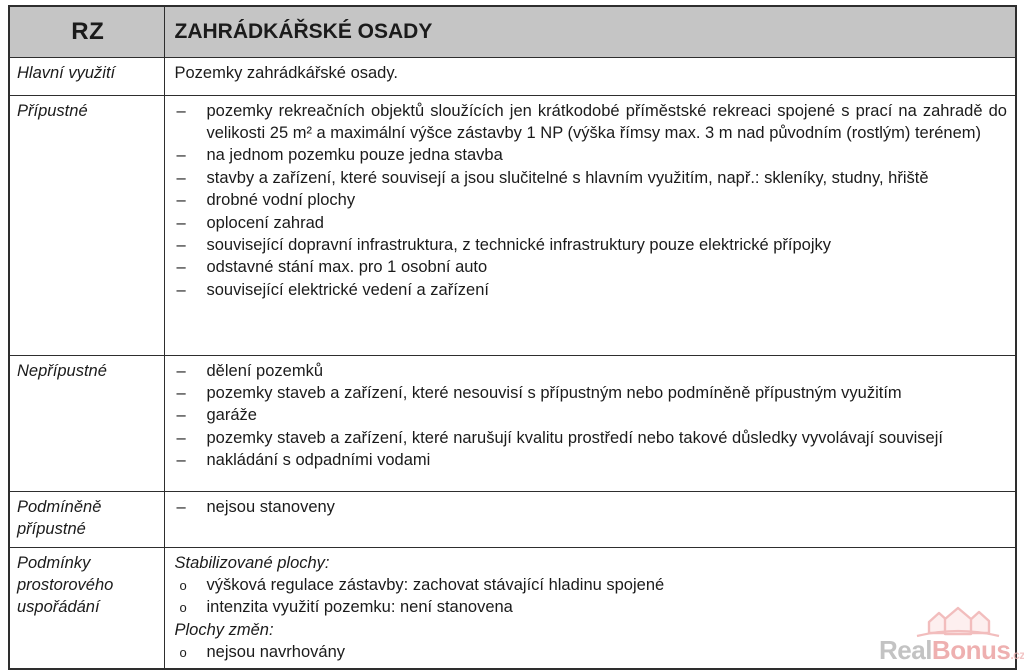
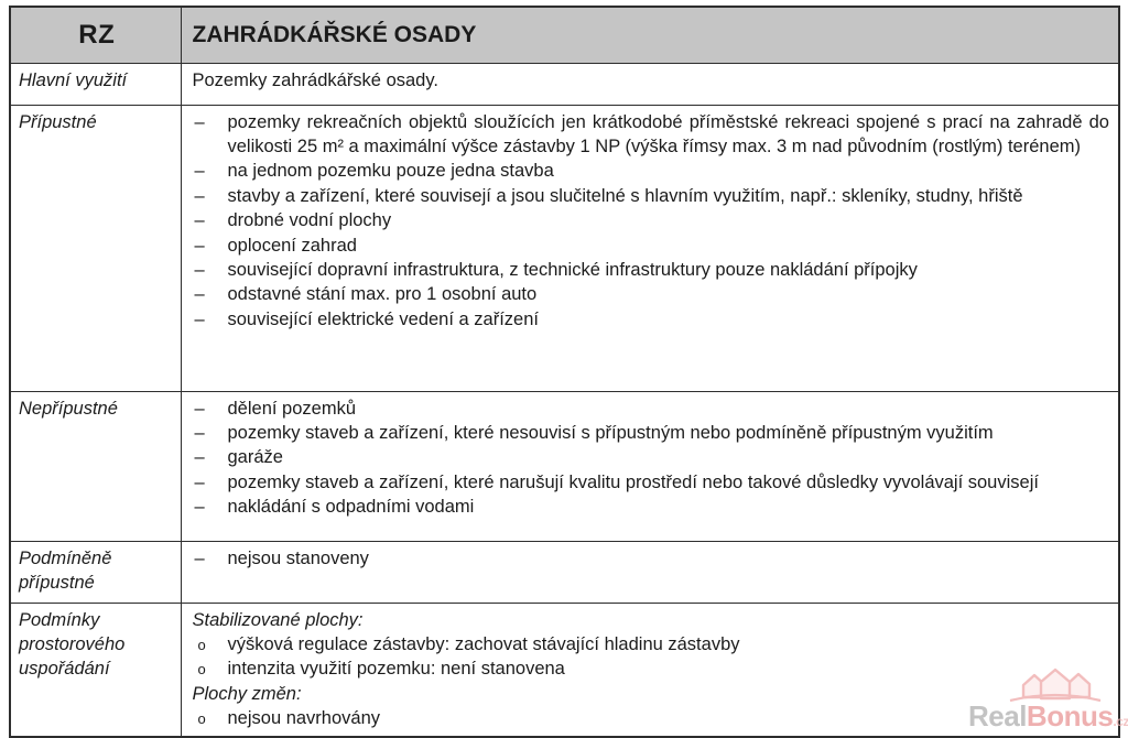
  RZ	ZAHRÁDKÁŘSKÉ OSADY
  Hlavní využití	Pozemky zahrádkářské osady.
- Přípustné	– pozemky rekreačních objektů sloužících jen krátkodobé příměstské rekreaci spojené s prací na zahradě do velikosti 25 m² a maximální výšce zástavby 1 NP (výška římsy max. 3 m nad původním (rostlým) terénem) – na jednom pozemku pouze jedna stavba – stavby a zařízení, které souvisejí a jsou slučitelné s hlavním využitím, např.: skleníky, studny, hřiště – drobné vodní plochy – oplocení zahrad – související dopravní infrastruktura, z technické infrastruktury pouze elektrické přípojky – odstavné stání max. pro 1 osobní auto – související elektrické vedení a zařízení
+ Přípustné	– pozemky rekreačních objektů sloužících jen krátkodobé příměstské rekreaci spojené s prací na zahradě do velikosti 25 m² a maximální výšce zástavby 1 NP (výška římsy max. 3 m nad původním (rostlým) terénem) – na jednom pozemku pouze jedna stavba – stavby a zařízení, které souvisejí a jsou slučitelné s hlavním využitím, např.: skleníky, studny, hřiště – drobné vodní plochy – oplocení zahrad – související dopravní infrastruktura, z technické infrastruktury pouze nakládání přípojky – odstavné stání max. pro 1 osobní auto – související elektrické vedení a zařízení
  Nepřípustné	– dělení pozemků – pozemky staveb a zařízení, které nesouvisí s přípustným nebo podmíněně přípustným využitím – garáže – pozemky staveb a zařízení, které narušují kvalitu prostředí nebo takové důsledky vyvolávají souvisejí – nakládání s odpadními vodami
  Podmíněně přípustné	– nejsou stanoveny
- Podmínky prostorového uspořádání	Stabilizované plochy: o výšková regulace zástavby: zachovat stávající hladinu spojené o intenzita využití pozemku: není stanovena Plochy změn: o nejsou navrhovány
+ Podmínky prostorového uspořádání	Stabilizované plochy: o výšková regulace zástavby: zachovat stávající hladinu zástavby o intenzita využití pozemku: není stanovena Plochy změn: o nejsou navrhovány
  RealBonus.cz
